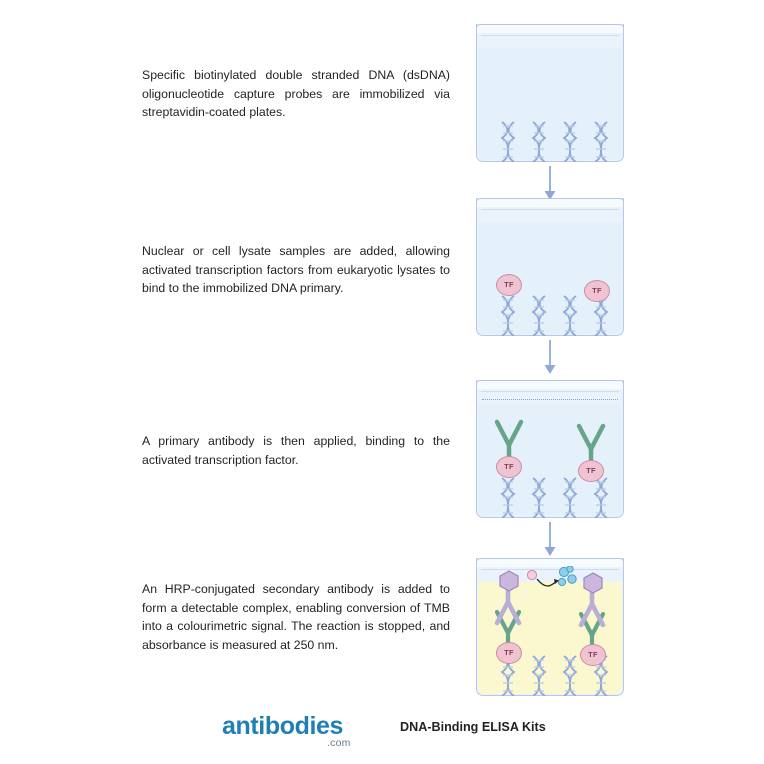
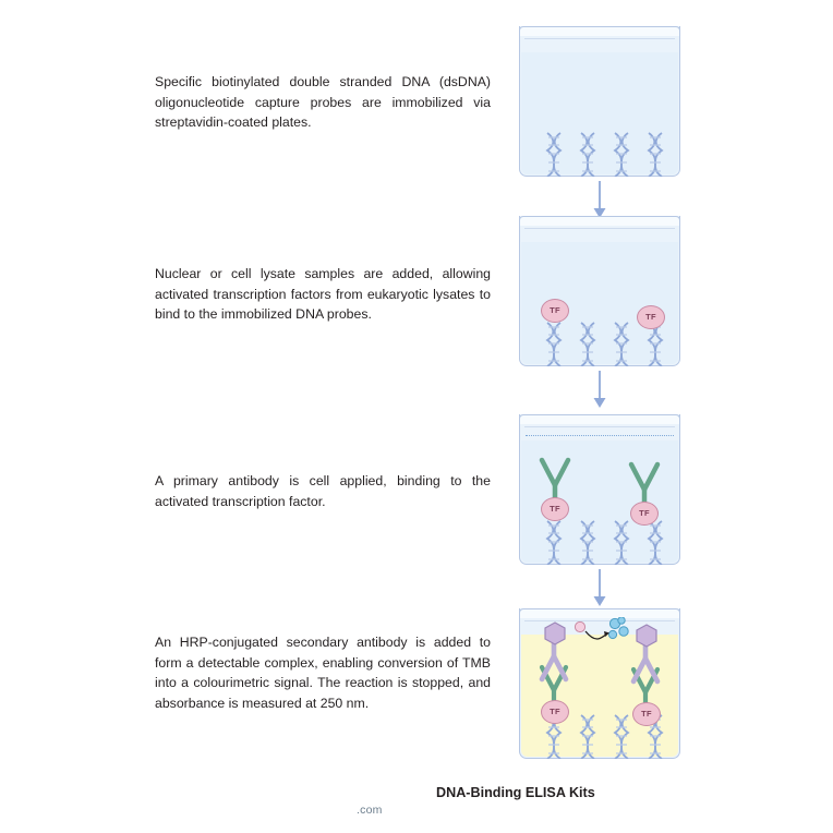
  Specific biotinylated double stranded DNA (dsDNA) oligonucleotide capture probes are immobilized via streptavidin-coated plates.
- Nuclear or cell lysate samples are added, allowing activated transcription factors from eukaryotic lysates to bind to the immobilized DNA primary.
+ Nuclear or cell lysate samples are added, allowing activated transcription factors from eukaryotic lysates to bind to the immobilized DNA probes.
  TF
  TF
- A primary antibody is then applied, binding to the activated transcription factor.
+ A primary antibody is cell applied, binding to the activated transcription factor.
  TF
  TF
  An HRP-conjugated secondary antibody is added to form a detectable complex, enabling conversion of TMB into a colourimetric signal. The reaction is stopped, and absorbance is measured at 250 nm.
  TF
  TF
- antibodies
  .com
  DNA-Binding ELISA Kits
